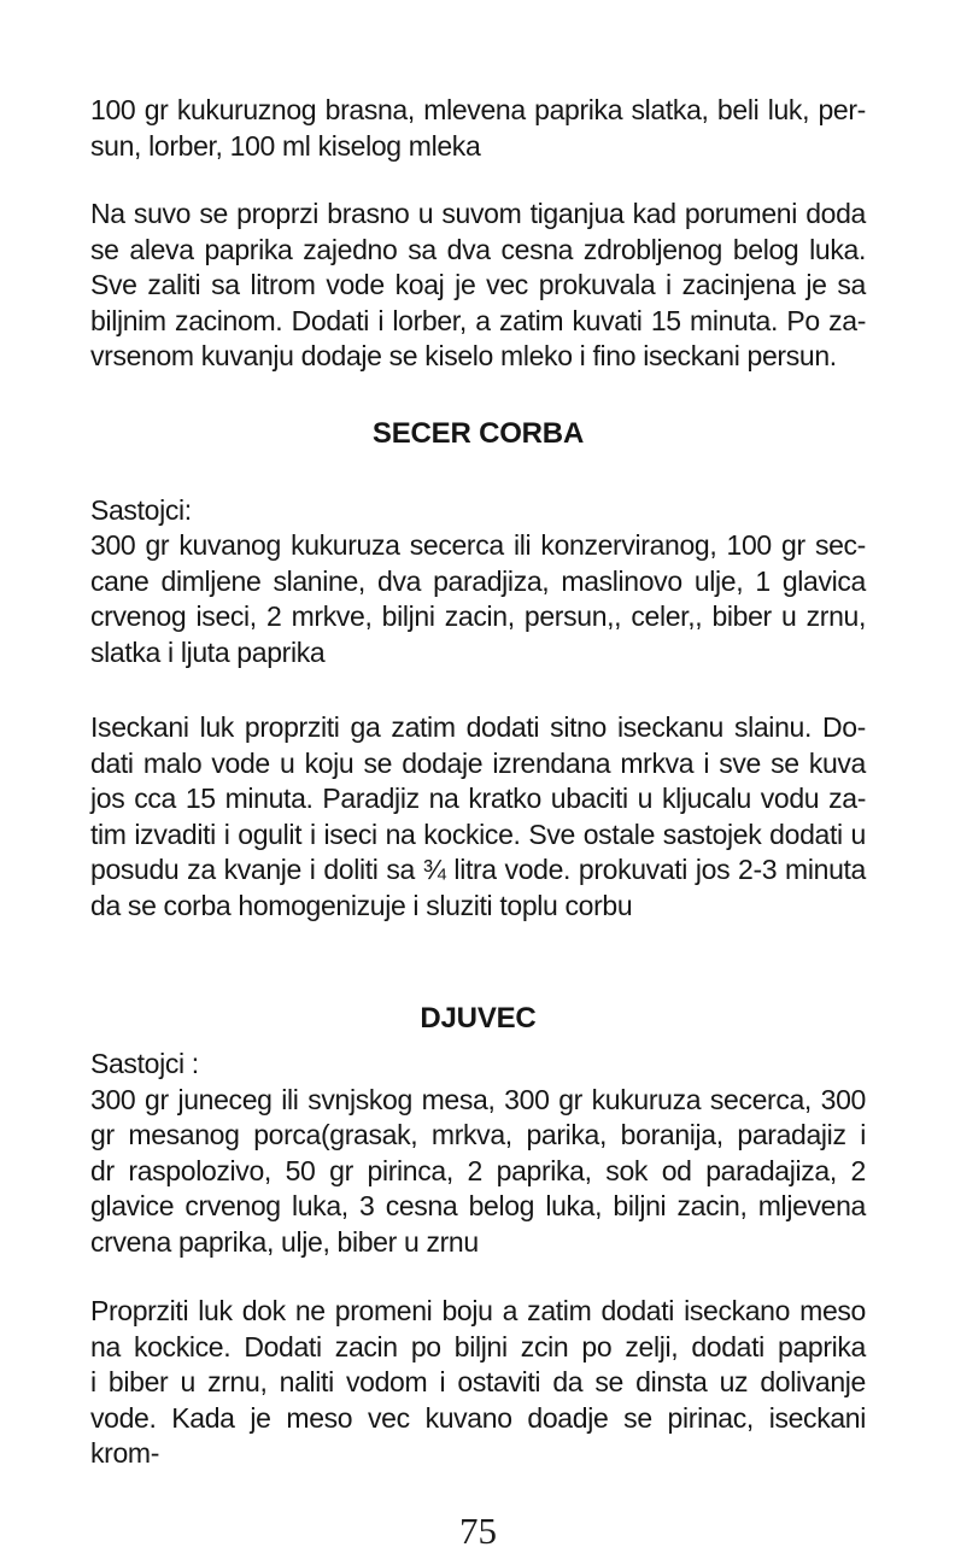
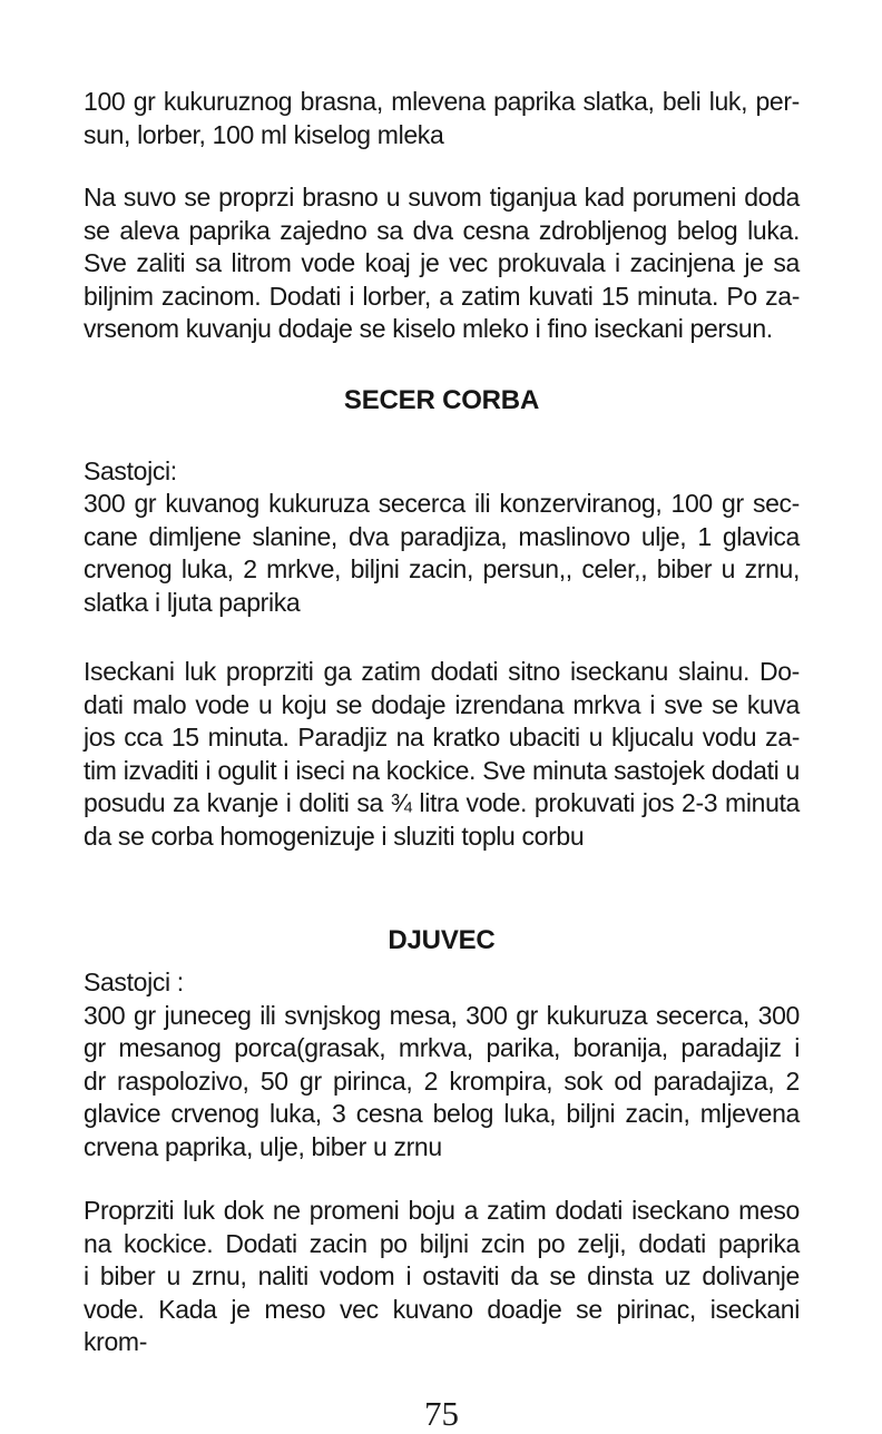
  100 gr kukuruznog brasna, mlevena paprika slatka, beli luk, per-
  sun, lorber, 100 ml kiselog mleka
  Na suvo se proprzi brasno u suvom tiganjua kad porumeni doda
  se aleva paprika zajedno sa dva cesna zdrobljenog belog luka.
  Sve zaliti sa litrom vode koaj je vec prokuvala i zacinjena je sa
  biljnim zacinom. Dodati i lorber, a zatim kuvati 15 minuta. Po za-
  vrsenom kuvanju dodaje se kiselo mleko i fino iseckani persun.
  SECER CORBA
  Sastojci:
  300 gr kuvanog kukuruza secerca ili konzerviranog, 100 gr sec-
  cane dimljene slanine, dva paradjiza, maslinovo ulje, 1 glavica
- crvenog iseci, 2 mrkve, biljni zacin, persun,, celer,, biber u zrnu,
+ crvenog luka, 2 mrkve, biljni zacin, persun,, celer,, biber u zrnu,
  slatka i ljuta paprika
  Iseckani luk proprziti ga zatim dodati sitno iseckanu slainu. Do-
  dati malo vode u koju se dodaje izrendana mrkva i sve se kuva
  jos cca 15 minuta. Paradjiz na kratko ubaciti u kljucalu vodu za-
- tim izvaditi i ogulit i iseci na kockice. Sve ostale sastojek dodati u
+ tim izvaditi i ogulit i iseci na kockice. Sve minuta sastojek dodati u
  posudu za kvanje i doliti sa ¾ litra vode. prokuvati jos 2-3 minuta
  da se corba homogenizuje i sluziti toplu corbu
  DJUVEC
  Sastojci :
  300 gr juneceg ili svnjskog mesa, 300 gr kukuruza secerca, 300
  gr mesanog porca(grasak, mrkva, parika, boranija, paradajiz i
- dr raspolozivo, 50 gr pirinca, 2 paprika, sok od paradajiza, 2
+ dr raspolozivo, 50 gr pirinca, 2 krompira, sok od paradajiza, 2
  glavice crvenog luka, 3 cesna belog luka, biljni zacin, mljevena
  crvena paprika, ulje, biber u zrnu
  Proprziti luk dok ne promeni boju a zatim dodati iseckano meso
  na kockice. Dodati zacin po biljni zcin po zelji, dodati paprika
  i biber u zrnu, naliti vodom i ostaviti da se dinsta uz dolivanje
  vode. Kada je meso vec kuvano doadje se pirinac, iseckani krom-
  75
